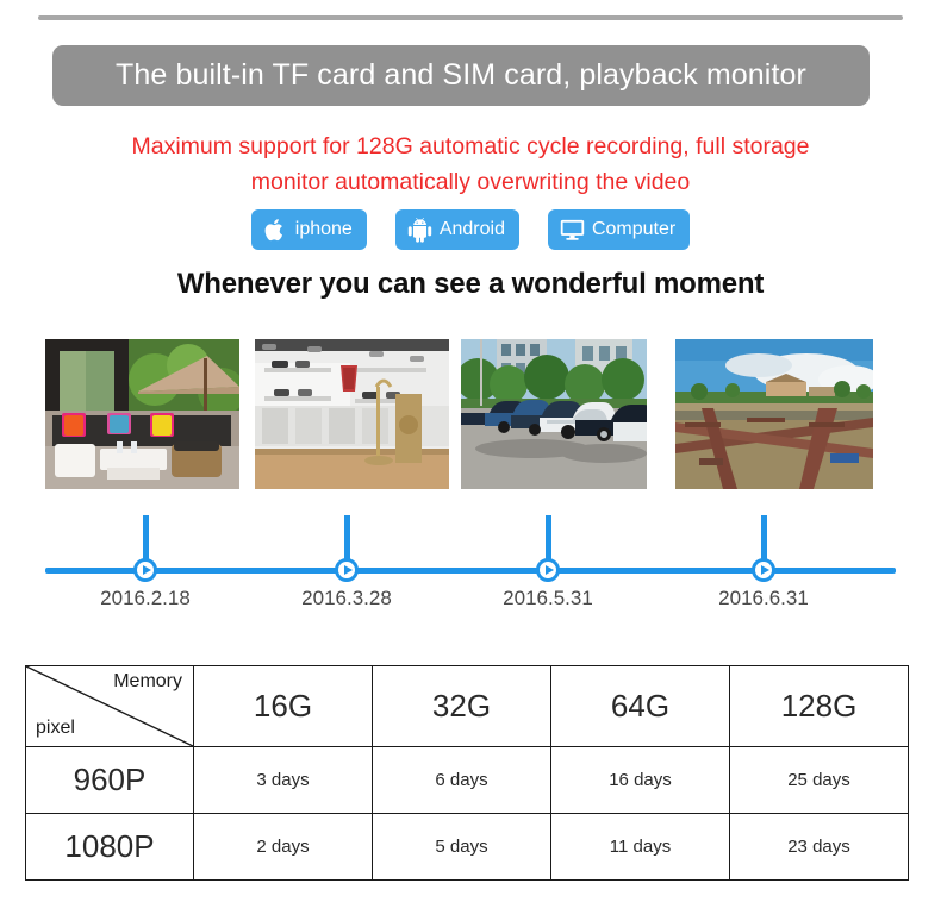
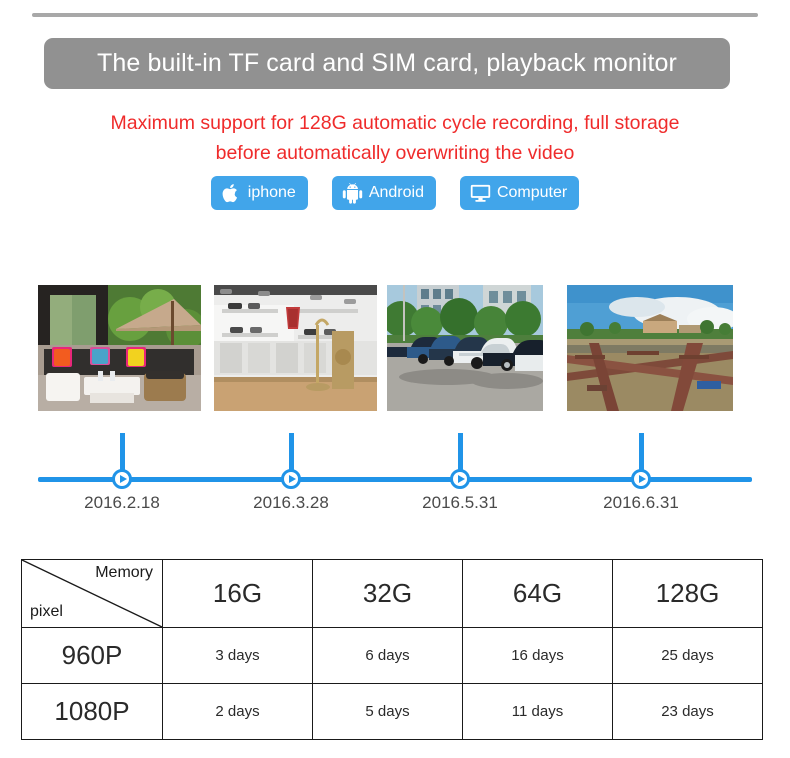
  The built-in TF card and SIM card, playback monitor
  Maximum support for 128G automatic cycle recording, full storage
- monitor automatically overwriting the video
+ before automatically overwriting the video
  iphone
  Android
  Computer
- Whenever you can see a wonderful moment
  2016.2.18
  2016.3.28
  2016.5.31
  2016.6.31
  Memory pixel	16G	32G	64G	128G
  960P	3 days	6 days	16 days	25 days
  1080P	2 days	5 days	11 days	23 days
